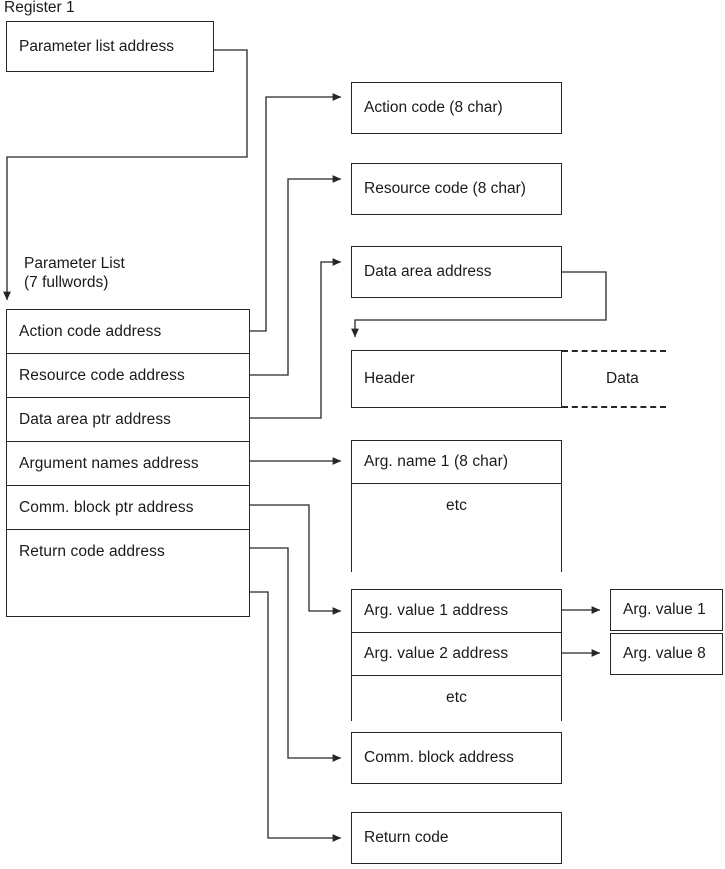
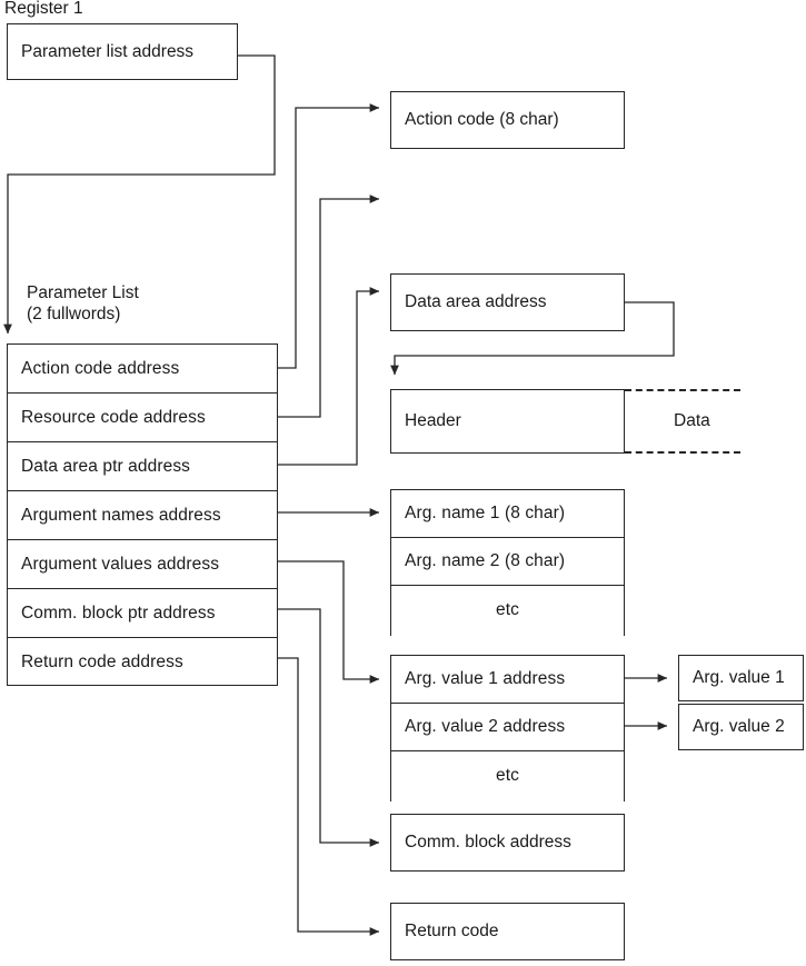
  Register 1
  Parameter list address
  Parameter List
- (7 fullwords)
+ (2 fullwords)
  Action code address
  Resource code address
  Data area ptr address
  Argument names address
+ Argument values address
  Comm. block ptr address
  Return code address
  Action code (8 char)
- Resource code (8 char)
  Data area address
  Header
  Data
  Arg. name 1 (8 char)
+ Arg. name 2 (8 char)
  etc
  Arg. value 1 address
  Arg. value 2 address
  etc
  Arg. value 1
- Arg. value 8
+ Arg. value 2
  Comm. block address
  Return code
